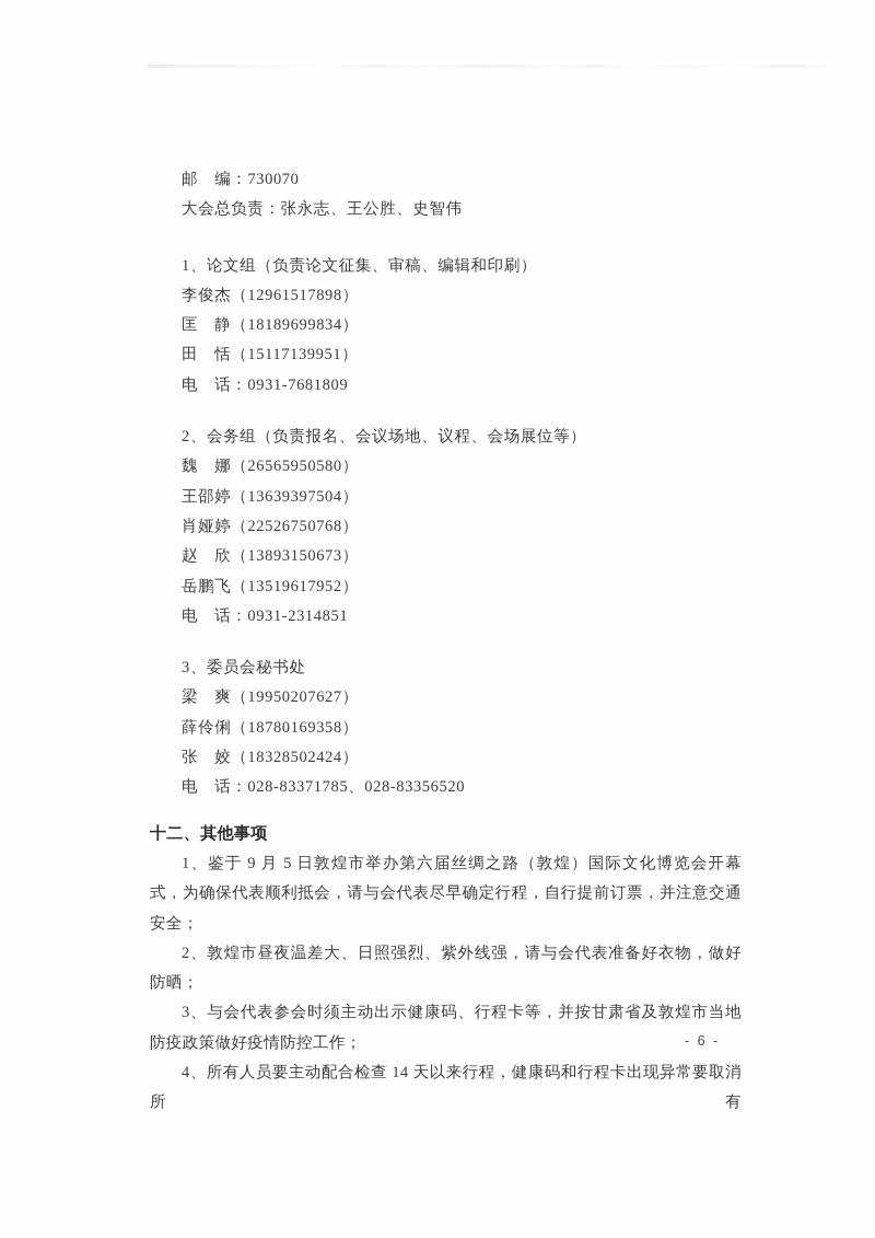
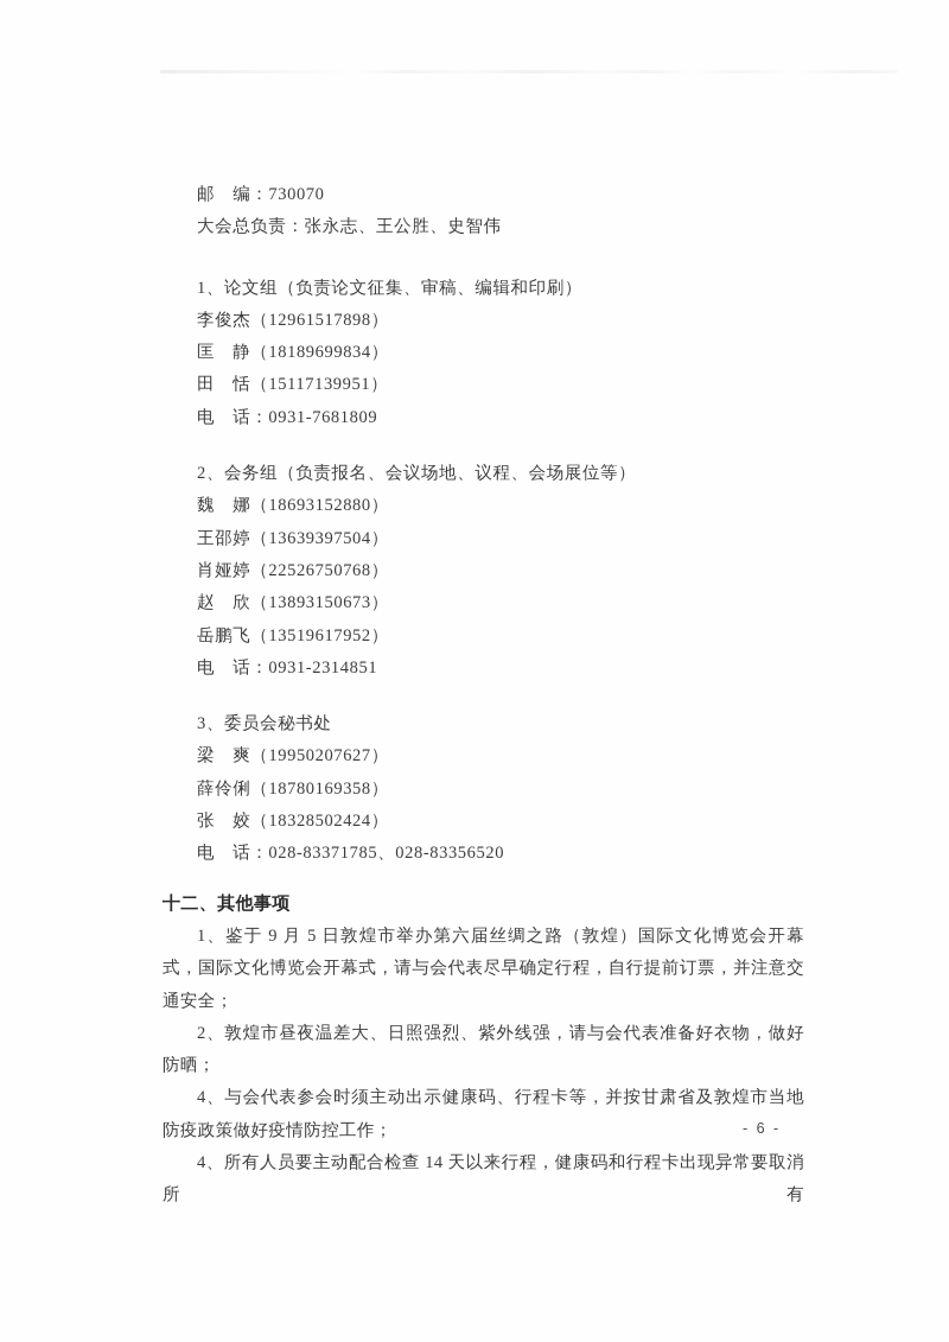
  邮 编：730070
  大会总负责：张永志、王公胜、史智伟
  1、论文组（负责论文征集、审稿、编辑和印刷）
  李俊杰（12961517898）
  匡 静（18189699834）
  田 恬（15117139951）
  电 话：0931-7681809
  2、会务组（负责报名、会议场地、议程、会场展位等）
- 魏 娜（26565950580）
+ 魏 娜（18693152880）
  王邵婷（13639397504）
  肖娅婷（22526750768）
  赵 欣（13893150673）
  岳鹏飞（13519617952）
  电 话：0931-2314851
  3、委员会秘书处
  梁 爽（19950207627）
  薛伶俐（18780169358）
  张 姣（18328502424）
  电 话：028-83371785、028-83356520
  十二、其他事项
- 1、鉴于 9 月 5 日敦煌市举办第六届丝绸之路（敦煌）国际文化博览会开幕式，为确保代表顺利抵会，请与会代表尽早确定行程，自行提前订票，并注意交通安全；
+ 1、鉴于 9 月 5 日敦煌市举办第六届丝绸之路（敦煌）国际文化博览会开幕式，国际文化博览会开幕式，请与会代表尽早确定行程，自行提前订票，并注意交通安全；
  2、敦煌市昼夜温差大、日照强烈、紫外线强，请与会代表准备好衣物，做好防晒；
- 3、与会代表参会时须主动出示健康码、行程卡等，并按甘肃省及敦煌市当地防疫政策做好疫情防控工作；
+ 4、与会代表参会时须主动出示健康码、行程卡等，并按甘肃省及敦煌市当地防疫政策做好疫情防控工作；
  4、所有人员要主动配合检查 14 天以来行程，健康码和行程卡出现异常要取消所有
  - 6 -
